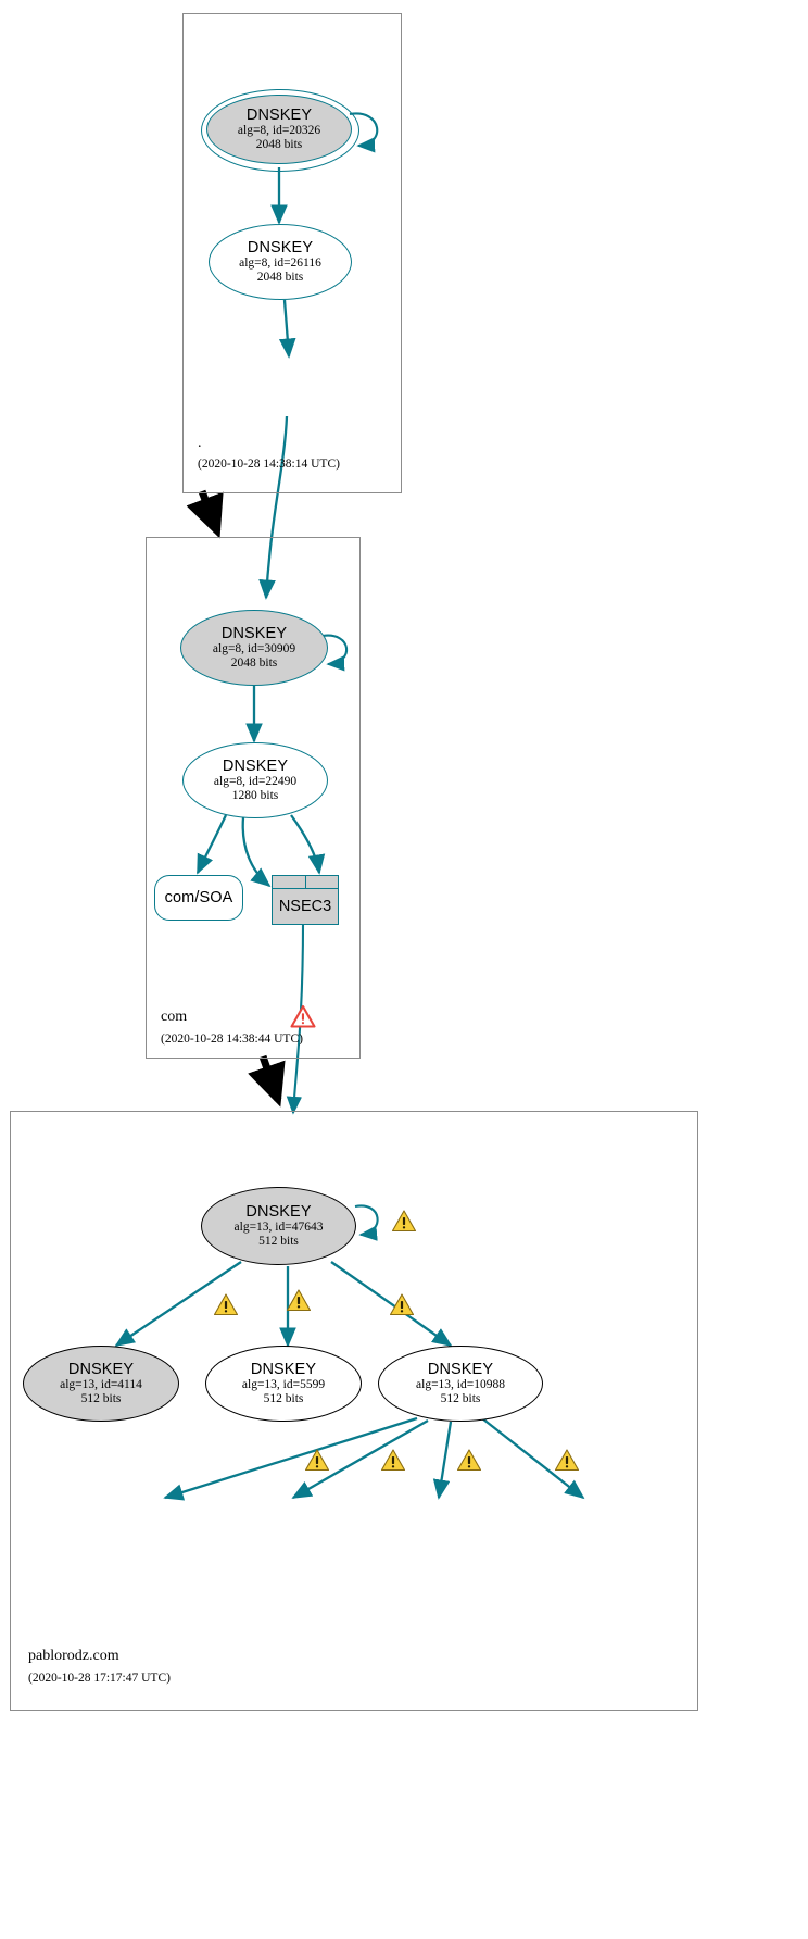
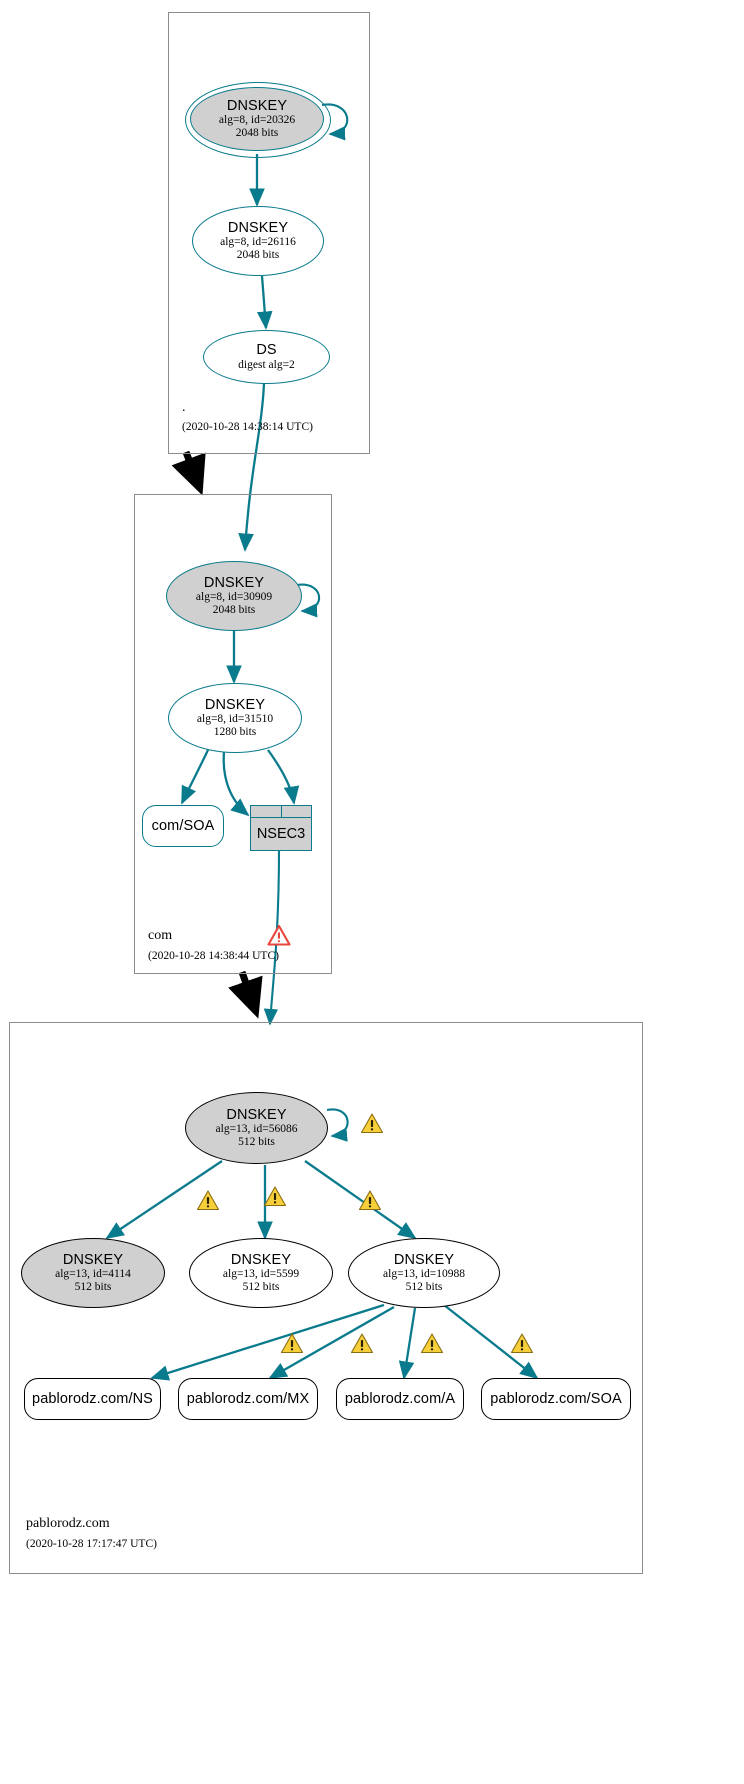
  .
  (2020-10-28 14:38:14 UTC)
  com
  (2020-10-28 14:38:44 UTC)
  pablorodz.com
  (2020-10-28 17:17:47 UTC)
  DNSKEY
  alg=8, id=20326
  2048 bits
  DNSKEY
  alg=8, id=26116
  2048 bits
+ DS
+ digest alg=2
  DNSKEY
  alg=8, id=30909
  2048 bits
  DNSKEY
- alg=8, id=22490
+ alg=8, id=31510
  1280 bits
  com/SOA
  NSEC3
  DNSKEY
- alg=13, id=47643
+ alg=13, id=56086
  512 bits
  DNSKEY
  alg=13, id=4114
  512 bits
  DNSKEY
  alg=13, id=5599
  512 bits
  DNSKEY
  alg=13, id=10988
  512 bits
+ pablorodz.com/NS
+ pablorodz.com/MX
+ pablorodz.com/A
+ pablorodz.com/SOA
